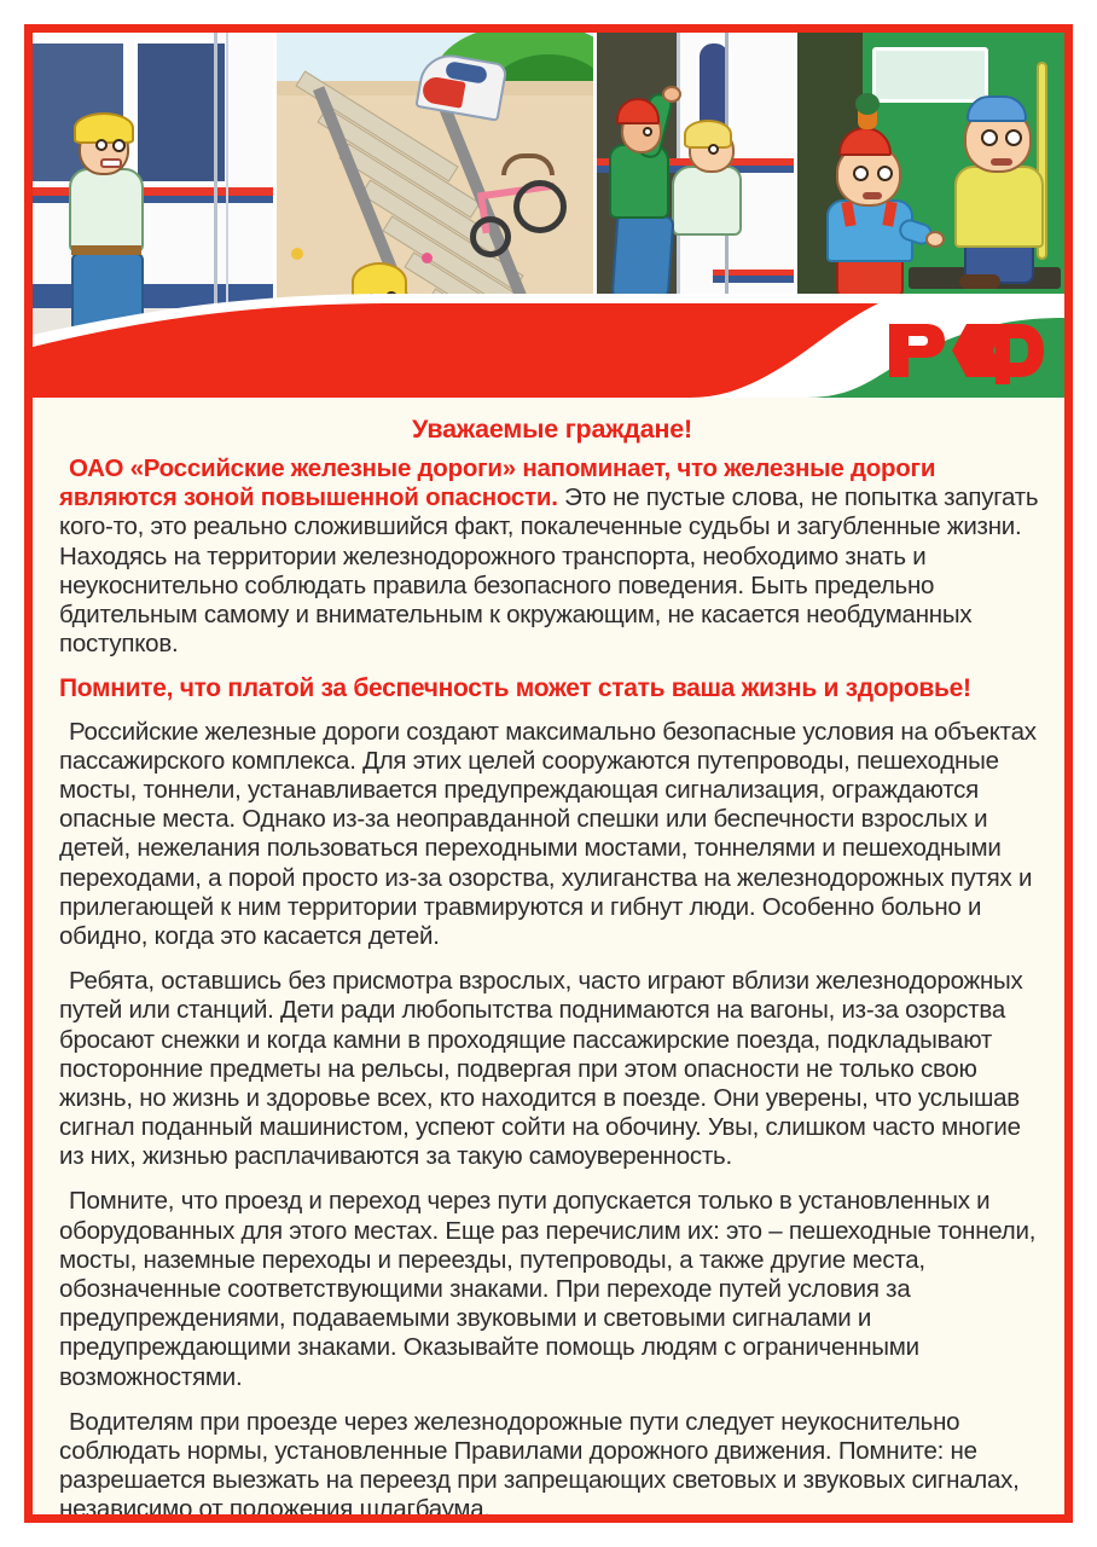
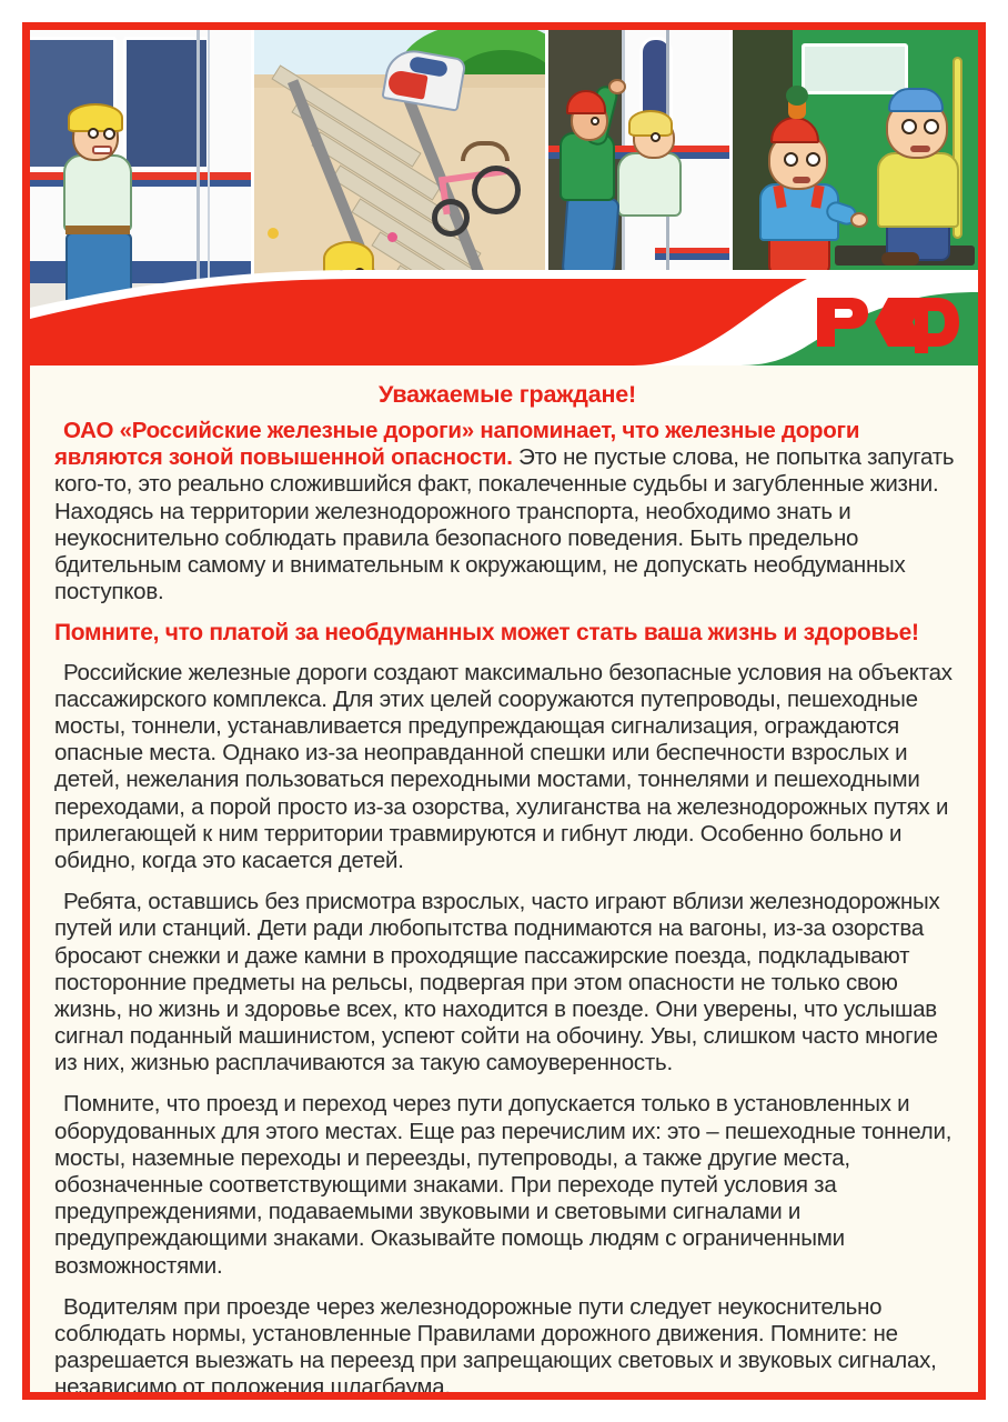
  Уважаемые граждане!
- ОАО «Российские железные дороги» напоминает, что железные дороги являются зоной повышенной опасности. Это не пустые слова, не попытка запугать кого-то, это реально сложившийся факт, покалеченные судьбы и загубленные жизни. Находясь на территории железнодорожного транспорта, необходимо знать и неукоснительно соблюдать правила безопасного поведения. Быть предельно бдительным самому и внимательным к окружающим, не касается необдуманных поступков.
+ ОАО «Российские железные дороги» напоминает, что железные дороги являются зоной повышенной опасности. Это не пустые слова, не попытка запугать кого-то, это реально сложившийся факт, покалеченные судьбы и загубленные жизни. Находясь на территории железнодорожного транспорта, необходимо знать и неукоснительно соблюдать правила безопасного поведения. Быть предельно бдительным самому и внимательным к окружающим, не допускать необдуманных поступков.
- Помните, что платой за беспечность может стать ваша жизнь и здоровье!
+ Помните, что платой за необдуманных может стать ваша жизнь и здоровье!
  Российские железные дороги создают максимально безопасные условия на объектах пассажирского комплекса. Для этих целей сооружаются путепроводы, пешеходные мосты, тоннели, устанавливается предупреждающая сигнализация, ограждаются опасные места. Однако из-за неоправданной спешки или беспечности взрослых и детей, нежелания пользоваться переходными мостами, тоннелями и пешеходными переходами, а порой просто из-за озорства, хулиганства на железнодорожных путях и прилегающей к ним территории травмируются и гибнут люди. Особенно больно и обидно, когда это касается детей.
- Ребята, оставшись без присмотра взрослых, часто играют вблизи железнодорожных путей или станций. Дети ради любопытства поднимаются на вагоны, из-за озорства бросают снежки и когда камни в проходящие пассажирские поезда, подкладывают посторонние предметы на рельсы, подвергая при этом опасности не только свою жизнь, но жизнь и здоровье всех, кто находится в поезде. Они уверены, что услышав сигнал поданный машинистом, успеют сойти на обочину. Увы, слишком часто многие из них, жизнью расплачиваются за такую самоуверенность.
+ Ребята, оставшись без присмотра взрослых, часто играют вблизи железнодорожных путей или станций. Дети ради любопытства поднимаются на вагоны, из-за озорства бросают снежки и даже камни в проходящие пассажирские поезда, подкладывают посторонние предметы на рельсы, подвергая при этом опасности не только свою жизнь, но жизнь и здоровье всех, кто находится в поезде. Они уверены, что услышав сигнал поданный машинистом, успеют сойти на обочину. Увы, слишком часто многие из них, жизнью расплачиваются за такую самоуверенность.
  Помните, что проезд и переход через пути допускается только в установленных и оборудованных для этого местах. Еще раз перечислим их: это – пешеходные тоннели, мосты, наземные переходы и переезды, путепроводы, а также другие места, обозначенные соответствующими знаками. При переходе путей условия за предупреждениями, подаваемыми звуковыми и световыми сигналами и предупреждающими знаками. Оказывайте помощь людям с ограниченными возможностями.
  Водителям при проезде через железнодорожные пути следует неукоснительно соблюдать нормы, установленные Правилами дорожного движения. Помните: не разрешается выезжать на переезд при запрещающих световых и звуковых сигналах, независимо от положения шлагбаума.
